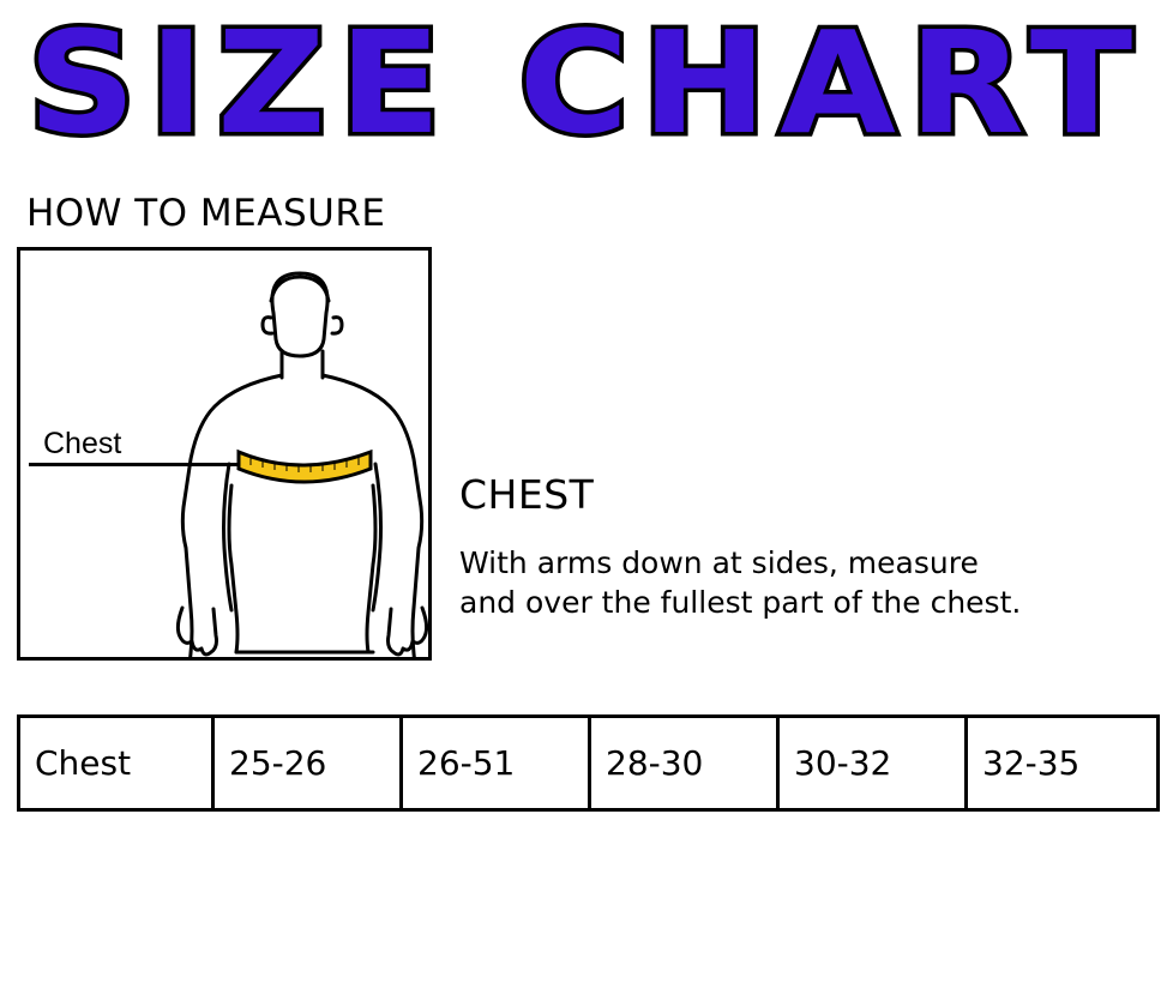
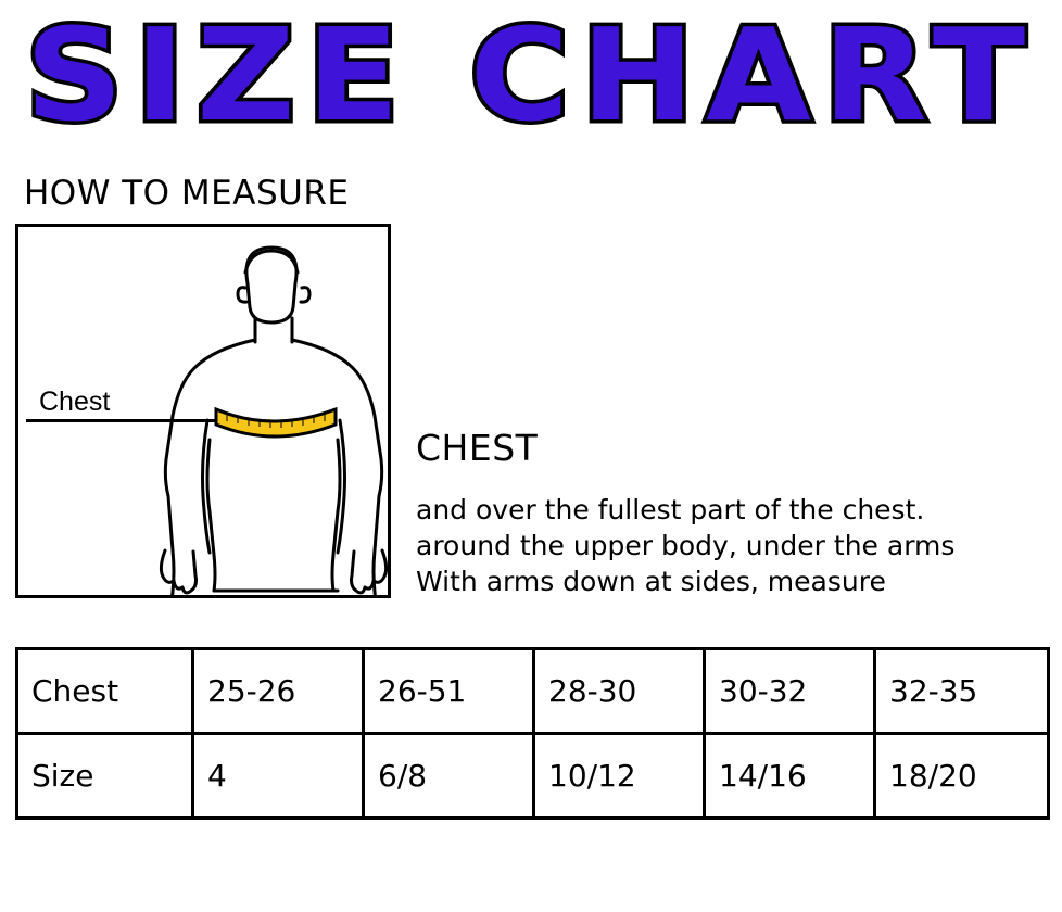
  SIZE CHART
  HOW TO MEASURE
  Chest
  CHEST
- With arms down at sides, measure
+ and over the fullest part of the chest.
+ around the upper body, under the arms
- and over the fullest part of the chest.
+ With arms down at sides, measure
  Chest	25-26	26-51	28-30	30-32	32-35
+ Size	4	6/8	10/12	14/16	18/20
